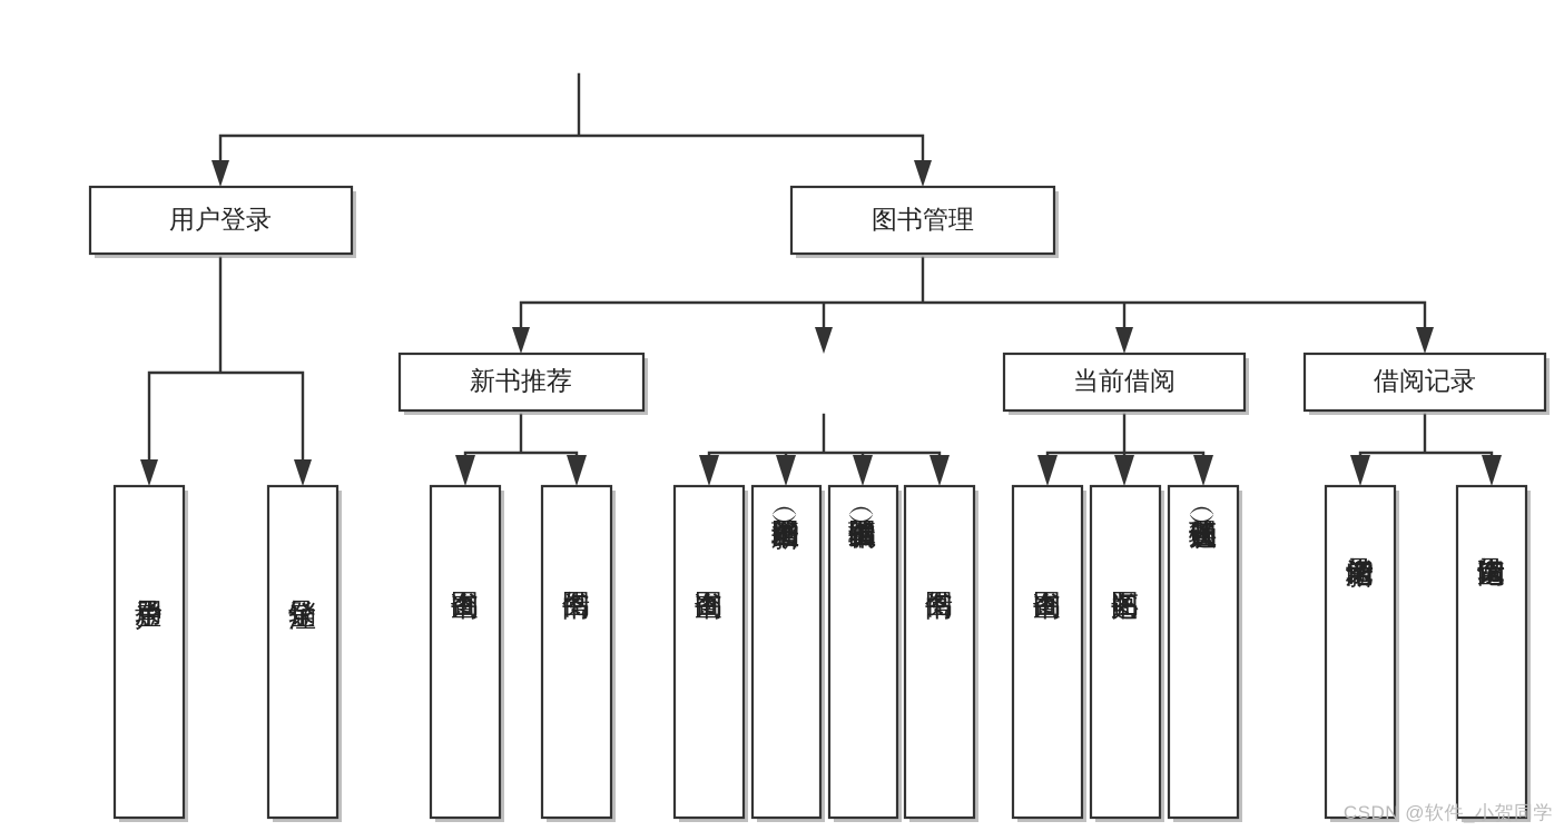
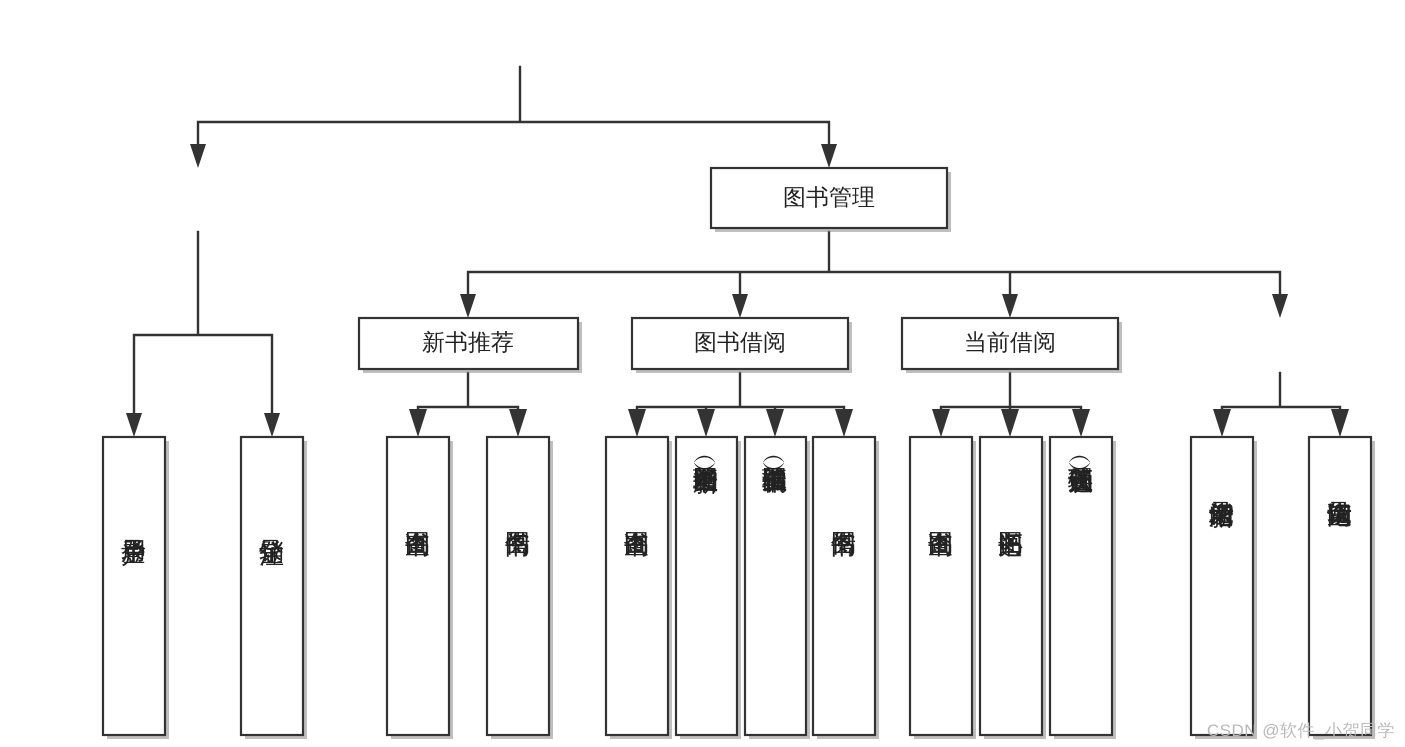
- 用户登录
  图书管理
  新书推荐
+ 图书借阅
  当前借阅
- 借阅记录
  CSDN @软件_小贺同学
